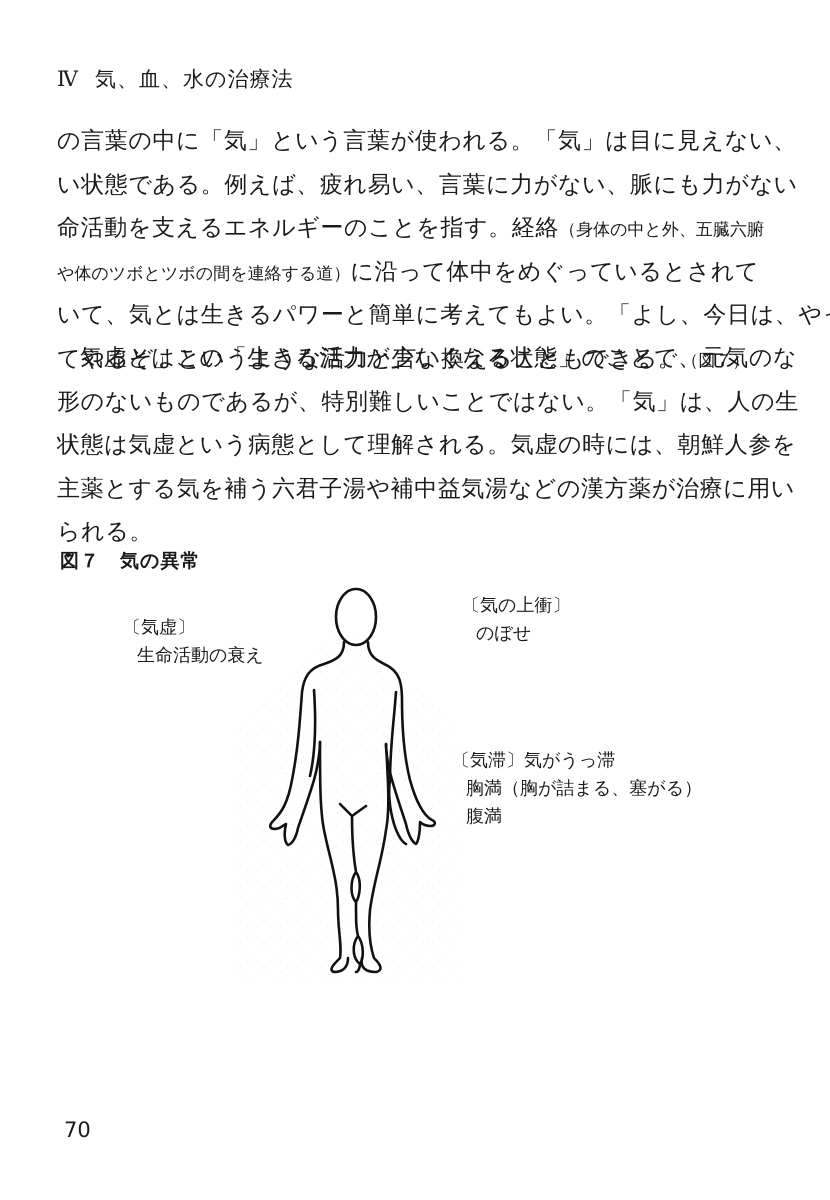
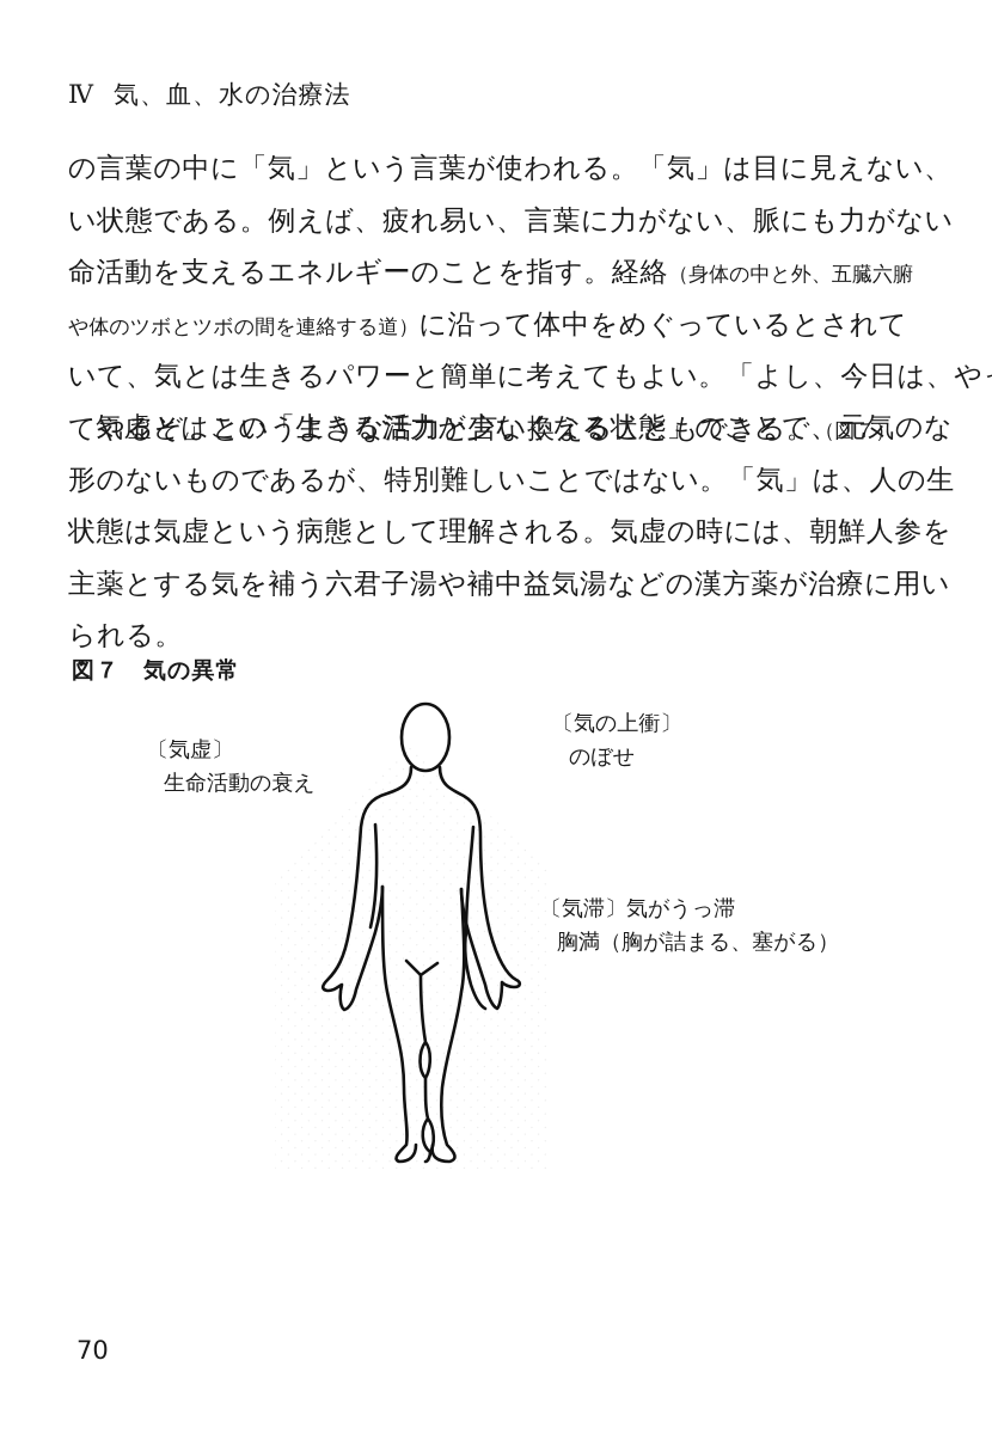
  Ⅳ 気、血、水の治療法
  の言葉の中に「気」という言葉が使われる。「気」は目に見えない、
  い状態である。例えば、疲れ易い、言葉に力がない、脈にも力がない
  命活動を支えるエネルギーのことを指す。経絡（身体の中と外、五臓六腑
  や体のツボとツボの間を連絡する道）に沿って体中をめぐっているとされて
  いて、気とは生きるパワーと簡単に考えてもよい。「よし、今日は、や
  てやるぞ」というような活力と言い換えることもできる。（図７）
  気虚とはこの「生きる活力が少なくなる状態」のことで、元気のな
  形のないものであるが、特別難しいことではない。「気」は、人の生
  状態は気虚という病態として理解される。気虚の時には、朝鮮人参を
  主薬とする気を補う六君子湯や補中益気湯などの漢方薬が治療に用い
  られる。
  図７ 気の異常
  〔気虚〕
  生命活動の衰え
  〔気の上衝〕
  のぼせ
  〔気滞〕気がうっ滞
  胸満（胸が詰まる、塞がる）
- 腹満
  70
